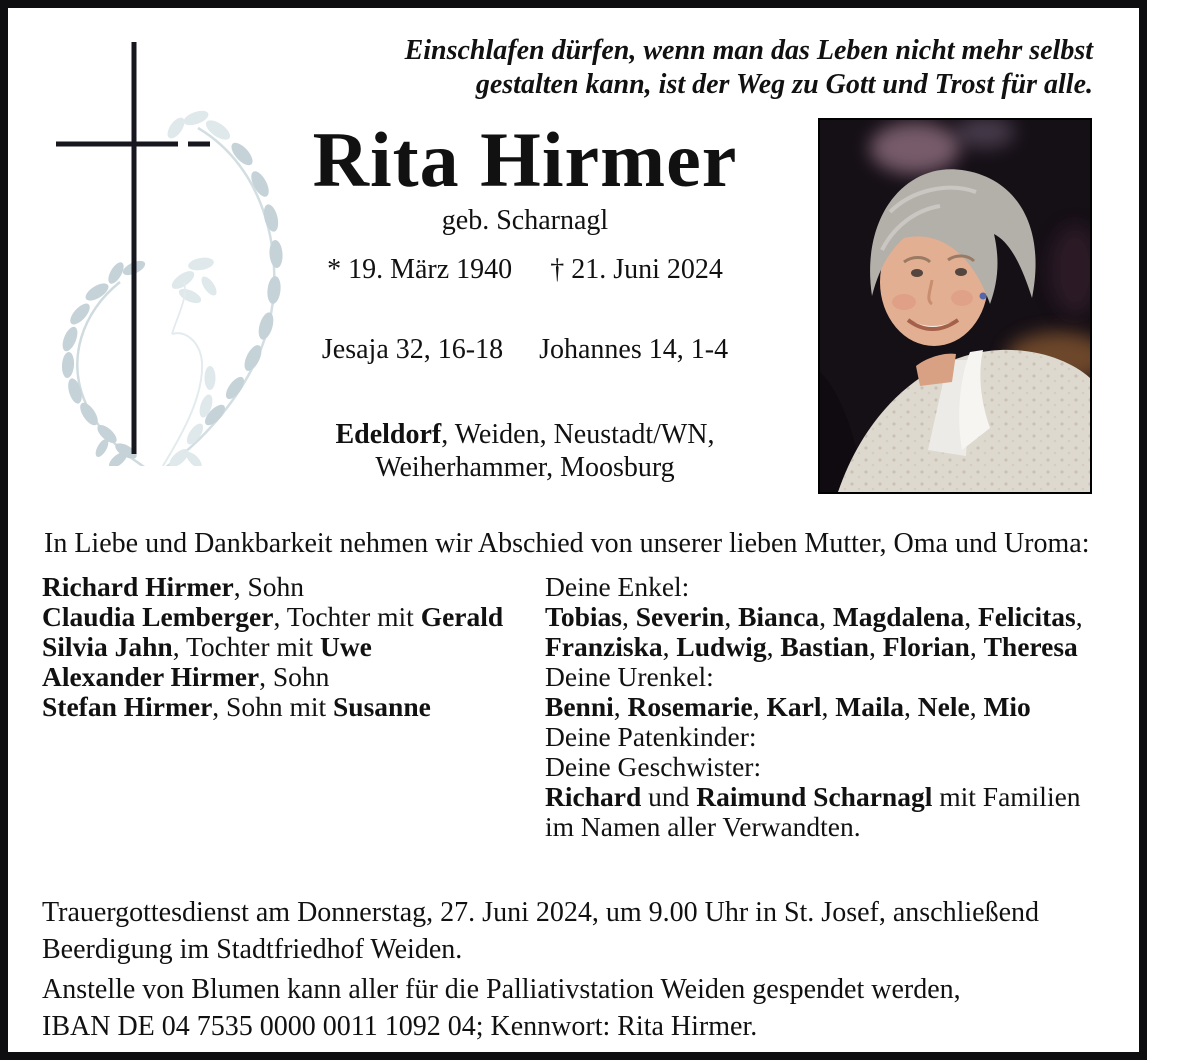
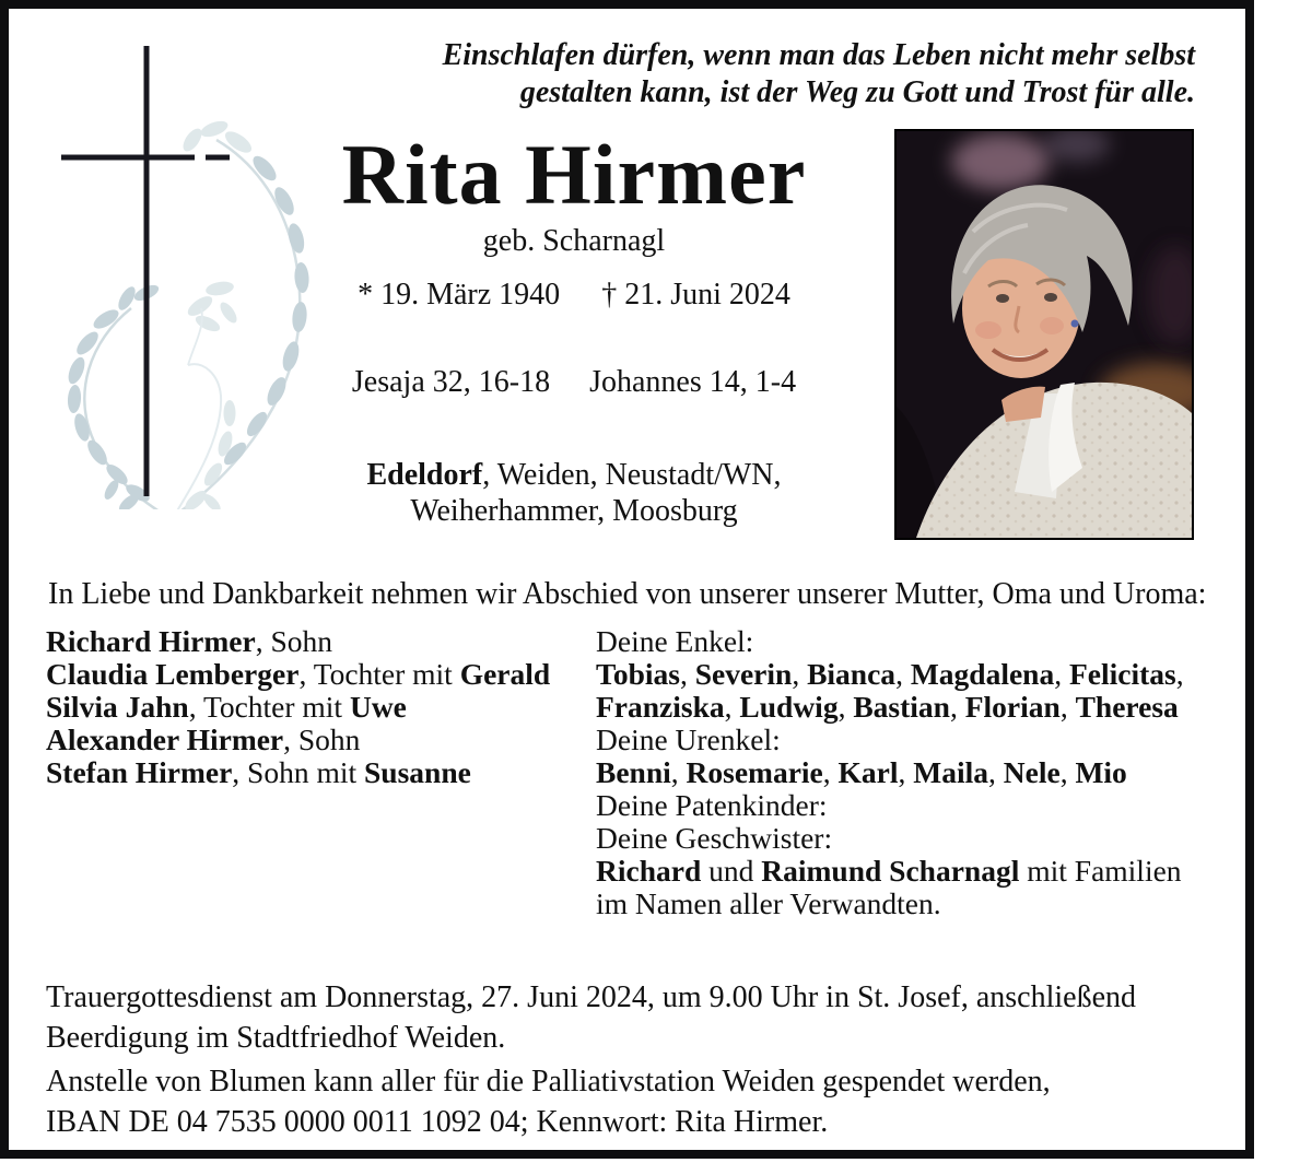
  Einschlafen dürfen, wenn man das Leben nicht mehr selbst
  gestalten kann, ist der Weg zu Gott und Trost für alle.
  Rita Hirmer
  geb. Scharnagl
  * 19. März 1940 † 21. Juni 2024
  Jesaja 32, 16-18 Johannes 14, 1-4
  Edeldorf, Weiden, Neustadt/WN,
  Weiherhammer, Moosburg
- In Liebe und Dankbarkeit nehmen wir Abschied von unserer lieben Mutter, Oma und Uroma:
+ In Liebe und Dankbarkeit nehmen wir Abschied von unserer unserer Mutter, Oma und Uroma:
  Richard Hirmer, Sohn
  Claudia Lemberger, Tochter mit Gerald
  Silvia Jahn, Tochter mit Uwe
  Alexander Hirmer, Sohn
  Stefan Hirmer, Sohn mit Susanne
  Deine Enkel:
  Tobias, Severin, Bianca, Magdalena, Felicitas,
  Franziska, Ludwig, Bastian, Florian, Theresa
  Deine Urenkel:
  Benni, Rosemarie, Karl, Maila, Nele, Mio
  Deine Patenkinder:
  Deine Geschwister:
  Richard und Raimund Scharnagl mit Familien
  im Namen aller Verwandten.
  Trauergottesdienst am Donnerstag, 27. Juni 2024, um 9.00 Uhr in St. Josef, anschließend
  Beerdigung im Stadtfriedhof Weiden.
  Anstelle von Blumen kann aller für die Palliativstation Weiden gespendet werden,
  IBAN DE 04 7535 0000 0011 1092 04; Kennwort: Rita Hirmer.
